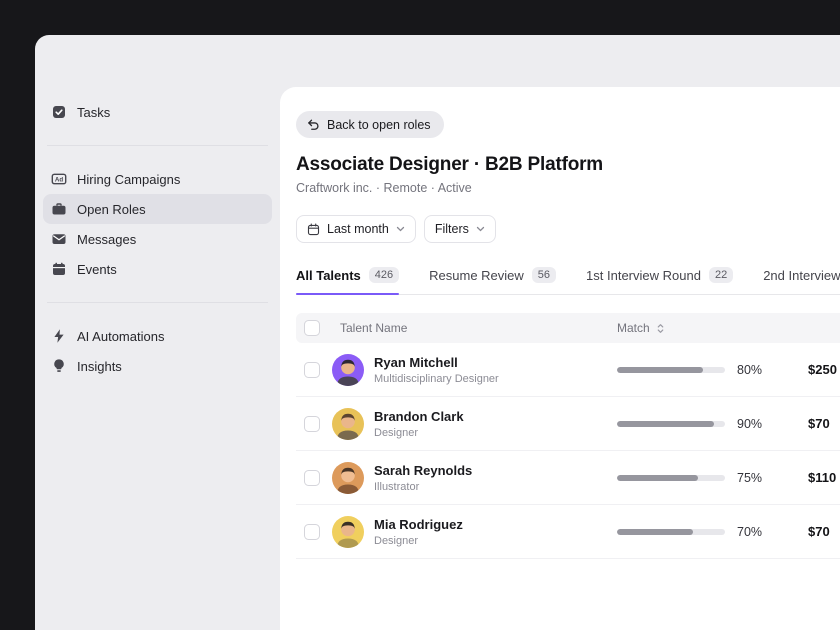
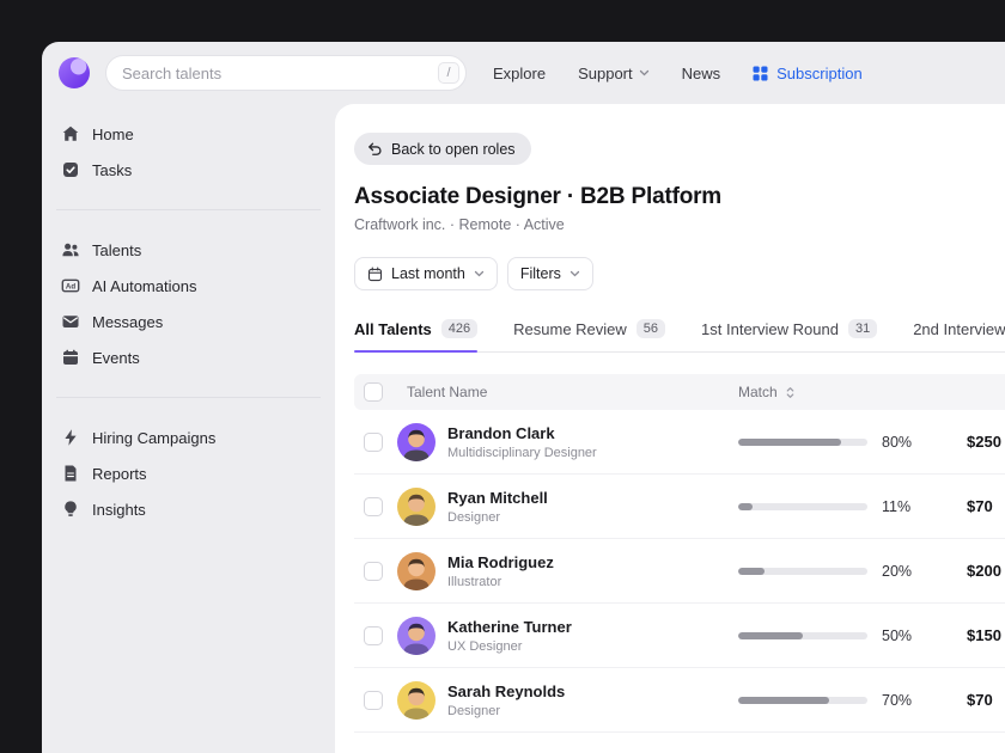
+ Search talents
+ /
+ Explore
+ Support
+ News
+ Subscription
+ Home
  Tasks
+ Talents
- Hiring Campaigns
+ AI Automations
- Open Roles
  Messages
  Events
- AI Automations
+ Hiring Campaigns
+ Reports
  Insights
  Back to open roles
  Associate Designer · B2B Platform
  Craftwork inc. · Remote · Active
  Last month
  Filters
  All Talents
  426
  Resume Review
  56
  1st Interview Round
- 22
+ 31
  2nd Interview
  Talent Name
  Match
- Ryan Mitchell
+ Brandon Clark
  Multidisciplinary Designer
  80%
  $250
- Brandon Clark
+ Ryan Mitchell
  Designer
- 90%
+ 11%
  $70
- Sarah Reynolds
+ Mia Rodriguez
  Illustrator
- 75%
+ 20%
- $110
+ $200
+ Katherine Turner
+ UX Designer
+ 50%
+ $150
- Mia Rodriguez
+ Sarah Reynolds
  Designer
  70%
  $70
